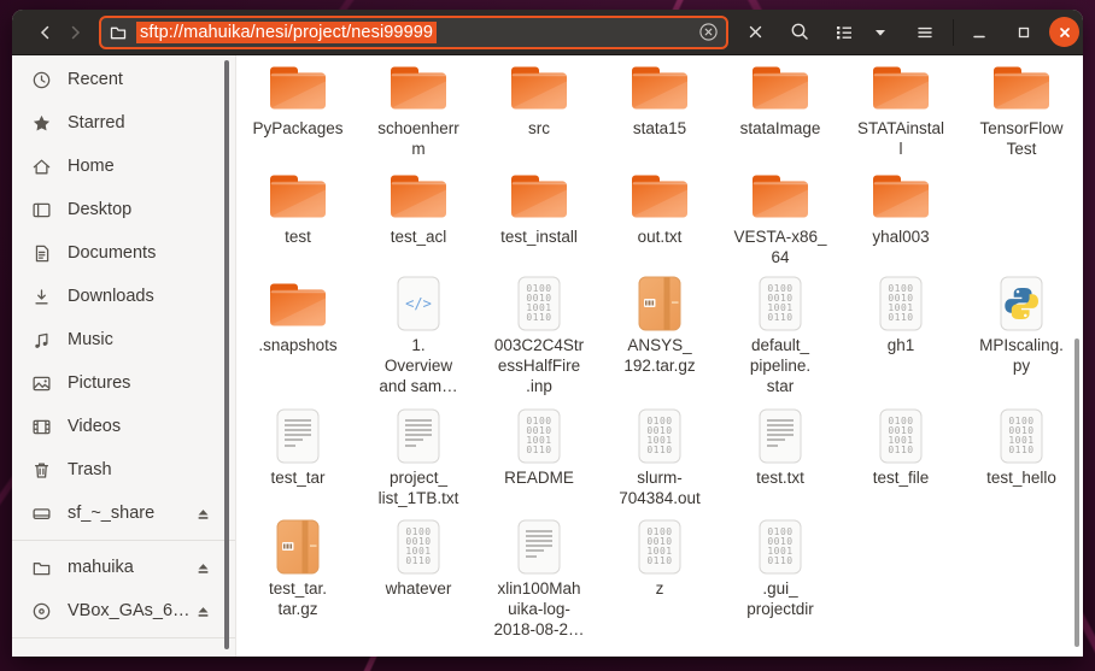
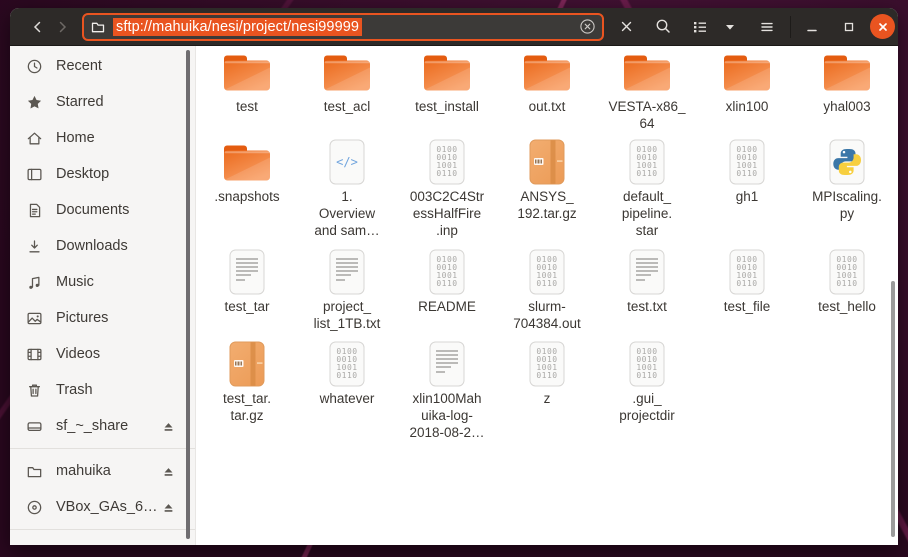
  sftp://mahuika/nesi/project/nesi99999
  Recent
  Starred
  Home
  Desktop
  Documents
  Downloads
  Music
  Pictures
  Videos
  Trash
  sf_~_share
  mahuika
  VBox_GAs_6…
- PyPackages
- schoenherr
- m
- src
- stata15
- stataImage
- STATAinstal
- l
- TensorFlow
- Test
  test
  test_acl
  test_install
  out.txt
  VESTA-x86_
  64
+ xlin100
  yhal003
  .snapshots
  </>
  1.
  Overview
  and sam…
  0100
  0010
  1001
  0110
  003C2C4Str
  essHalfFire
  .inp
  ANSYS_
  192.tar.gz
  0100
  0010
  1001
  0110
  default_
  pipeline.
  star
  0100
  0010
  1001
  0110
  gh1
  MPIscaling.
  py
  test_tar
  project_
  list_1TB.txt
  0100
  0010
  1001
  0110
  README
  0100
  0010
  1001
  0110
  slurm-
  704384.out
  test.txt
  0100
  0010
  1001
  0110
  test_file
  0100
  0010
  1001
  0110
  test_hello
  test_tar.
  tar.gz
  0100
  0010
  1001
  0110
  whatever
  xlin100Mah
  uika-log-
  2018-08-2…
  0100
  0010
  1001
  0110
  z
  0100
  0010
  1001
  0110
  .gui_
  projectdir
